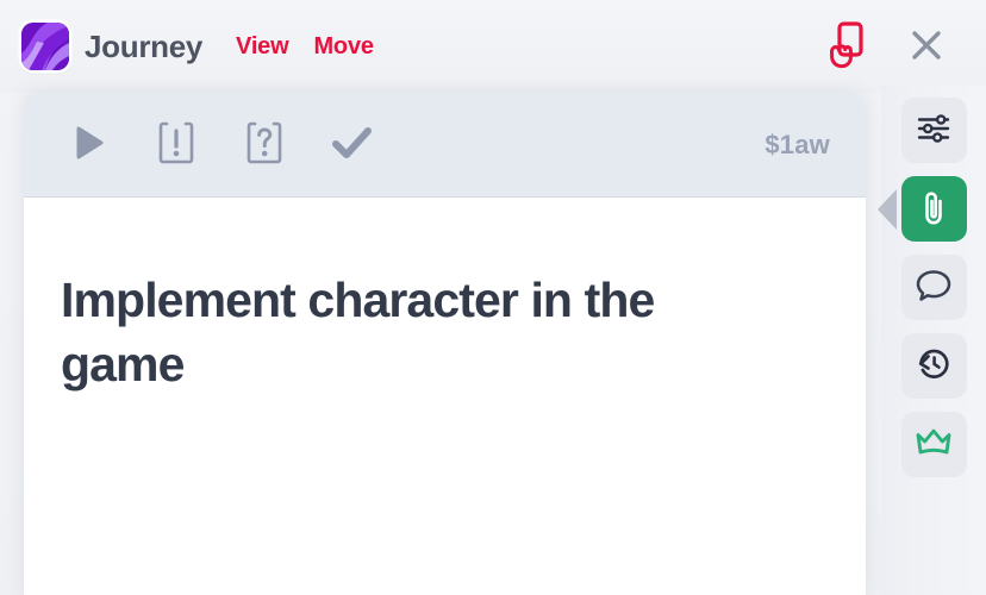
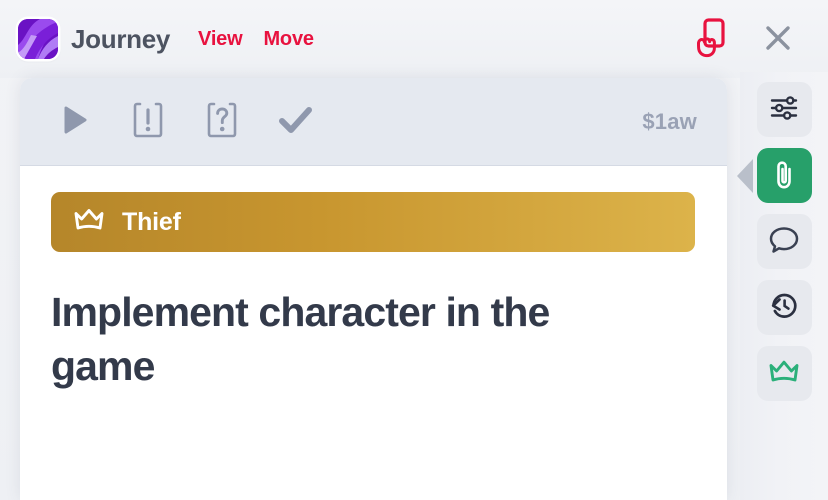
  Journey
  View
  Move
  $1aw
+ Thief
  Implement character in the game
